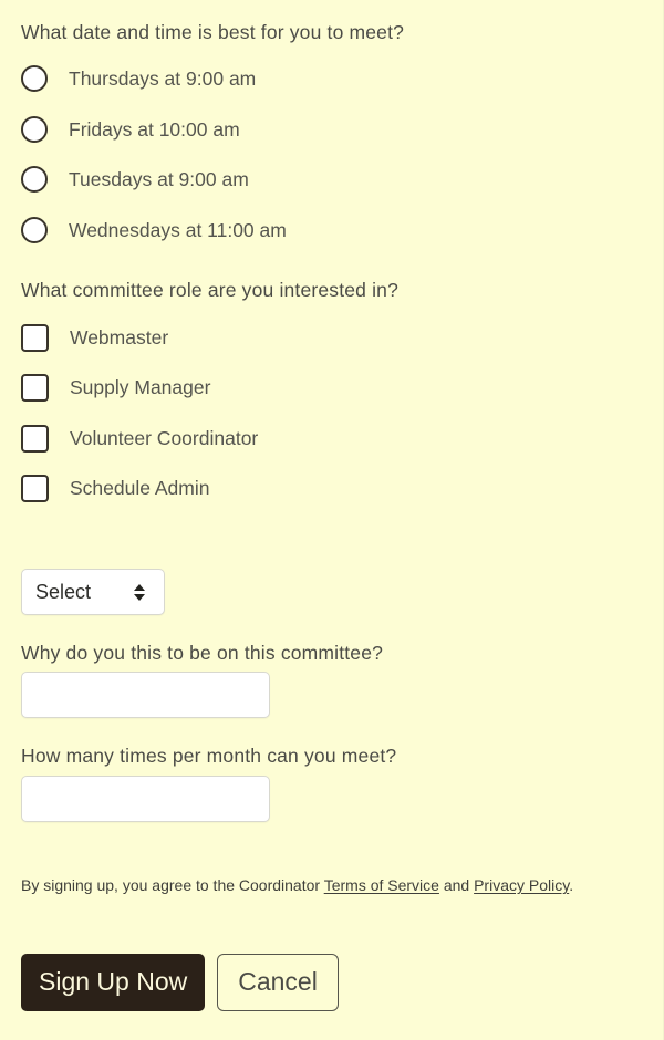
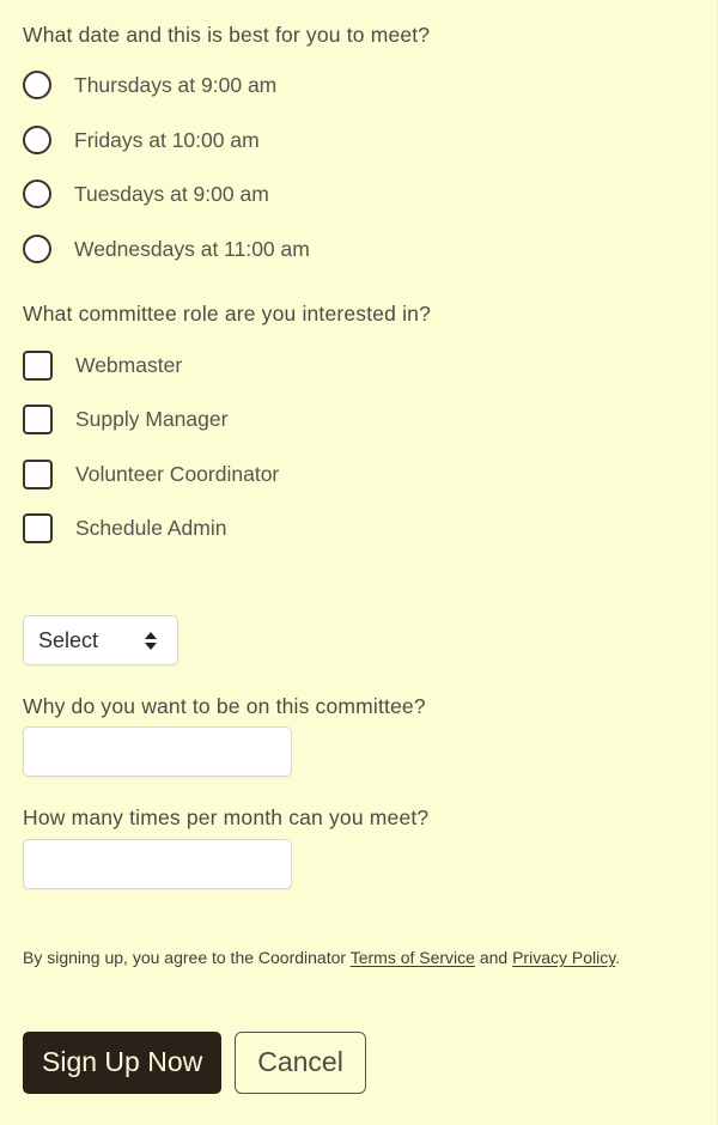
- What date and time is best for you to meet?
+ What date and this is best for you to meet?
  Thursdays at 9:00 am
  Fridays at 10:00 am
  Tuesdays at 9:00 am
  Wednesdays at 11:00 am
  What committee role are you interested in?
  Webmaster
  Supply Manager
  Volunteer Coordinator
  Schedule Admin
  Select
- Why do you this to be on this committee?
+ Why do you want to be on this committee?
  How many times per month can you meet?
  By signing up, you agree to the Coordinator Terms of Service and Privacy Policy.
  Sign Up Now
  Cancel
